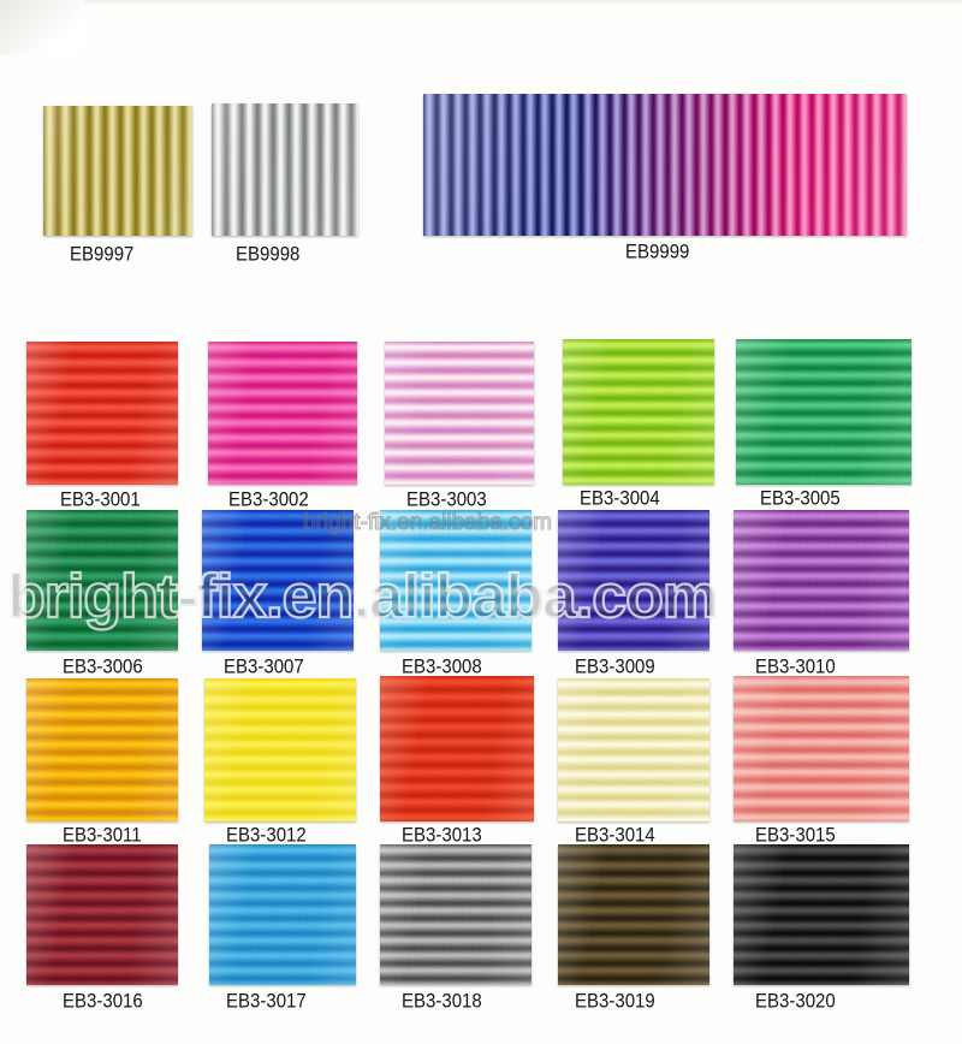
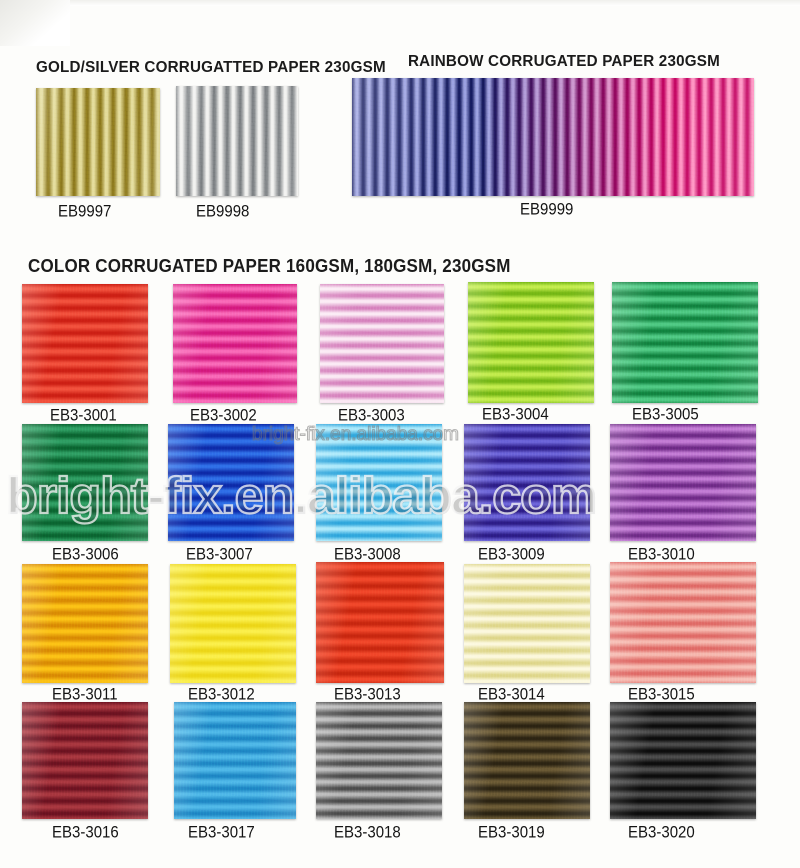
+ GOLD/SILVER CORRUGATTED PAPER 230GSM
+ RAINBOW CORRUGATED PAPER 230GSM
+ COLOR CORRUGATED PAPER 160GSM, 180GSM, 230GSM
  EB9997
  EB9998
  EB9999
  EB3-3001
  EB3-3002
  EB3-3003
  EB3-3004
  EB3-3005
  EB3-3006
  EB3-3007
  EB3-3008
  EB3-3009
  EB3-3010
  EB3-3011
  EB3-3012
  EB3-3013
  EB3-3014
  EB3-3015
  EB3-3016
  EB3-3017
  EB3-3018
  EB3-3019
  EB3-3020
  bright-fix.en.alibaba.com
  bright-fix.en.alibaba.com
